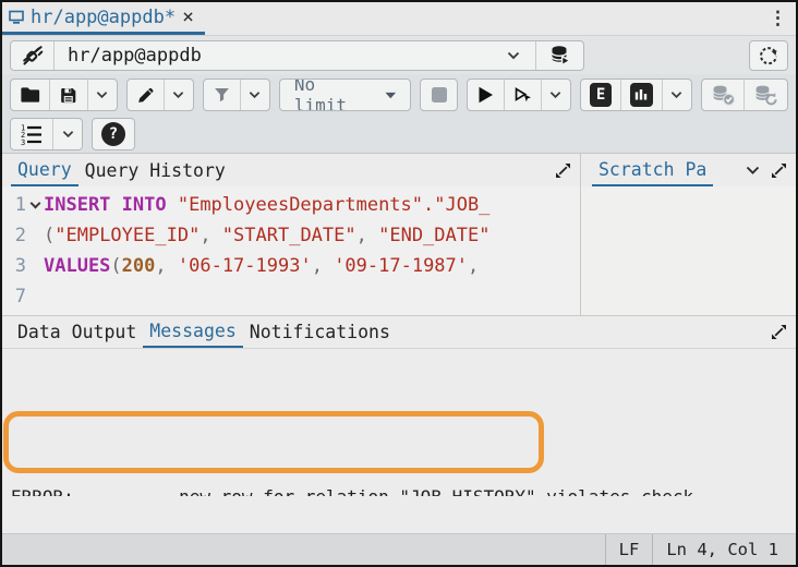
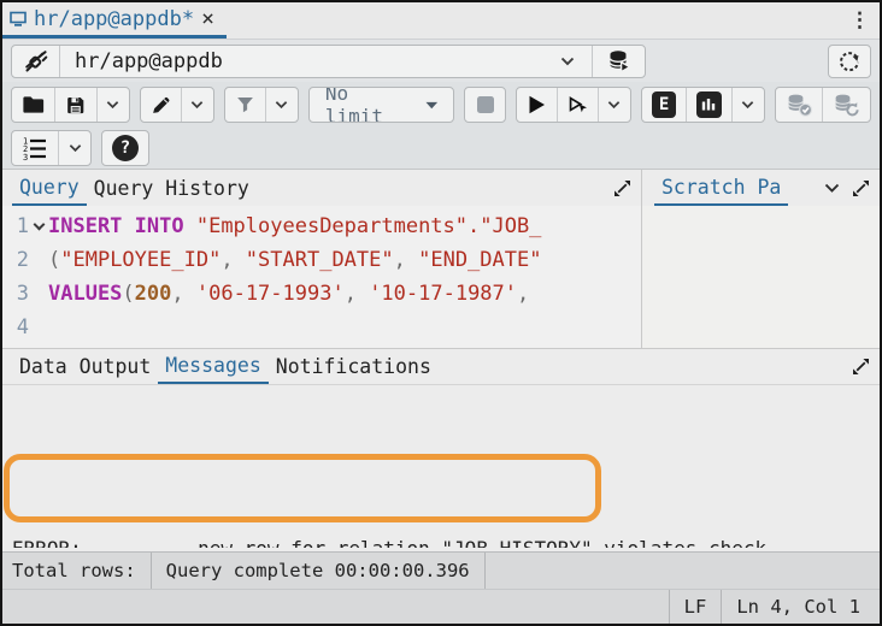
  hr/app@appdb*
  ×
  ⋮
  hr/app@appdb
  No limit
  E
  1
  3
  ?
  Query
  Query History
  Scratch Pa
  1
  INSERT INTO "EmployeesDepartments"."JOB_
  2
  ("EMPLOYEE_ID", "START_DATE", "END_DATE"
  3
- VALUES(200, '06-17-1993', '09-17-1987',
+ VALUES(200, '06-17-1993', '10-17-1987',
- 7
+ 4
  Data Output
  Messages
  Notifications
+ Total rows:
+ Query complete 00:00:00.396
  LF
  Ln 4, Col 1
